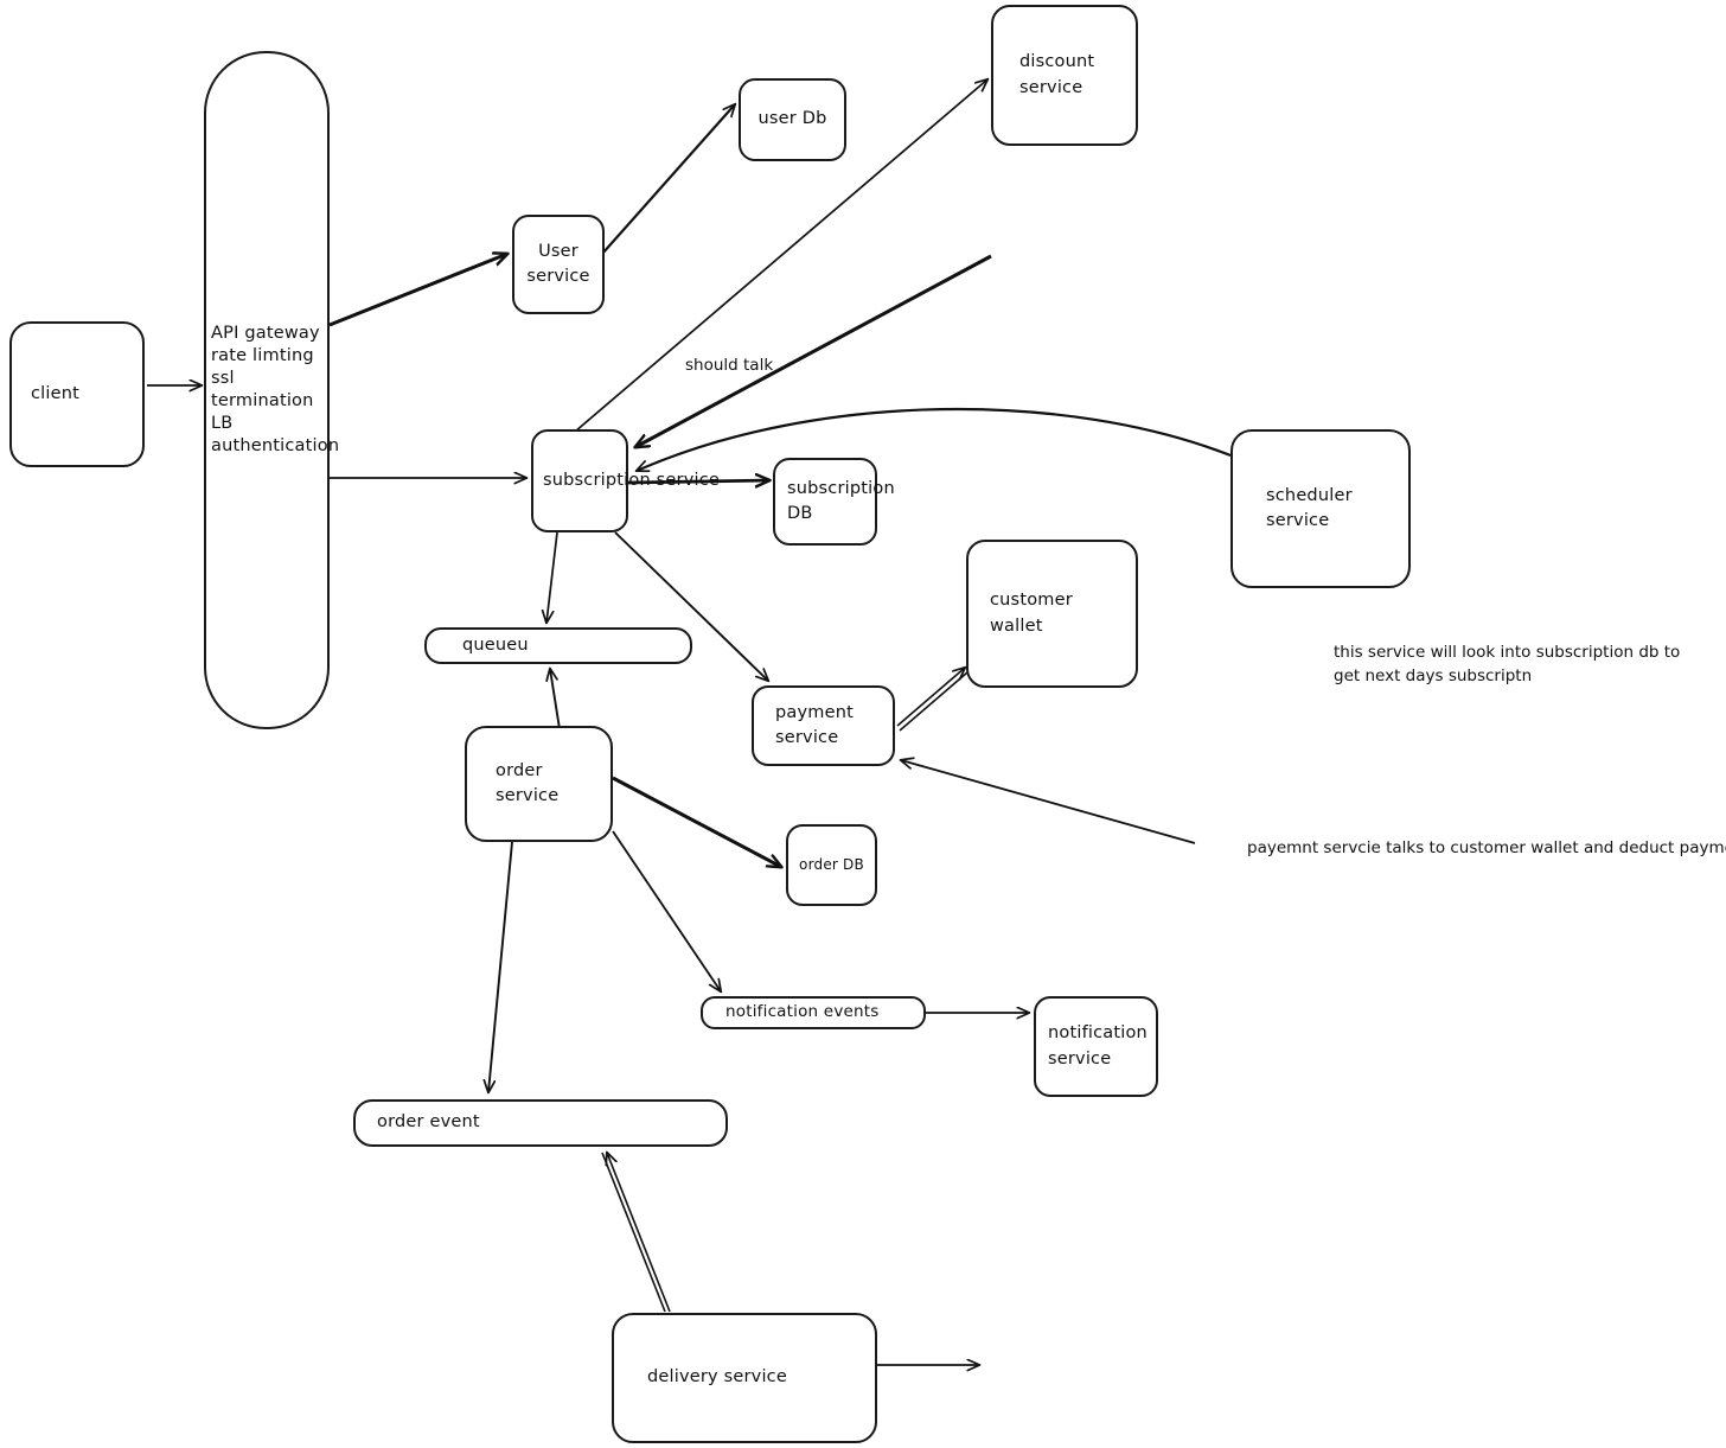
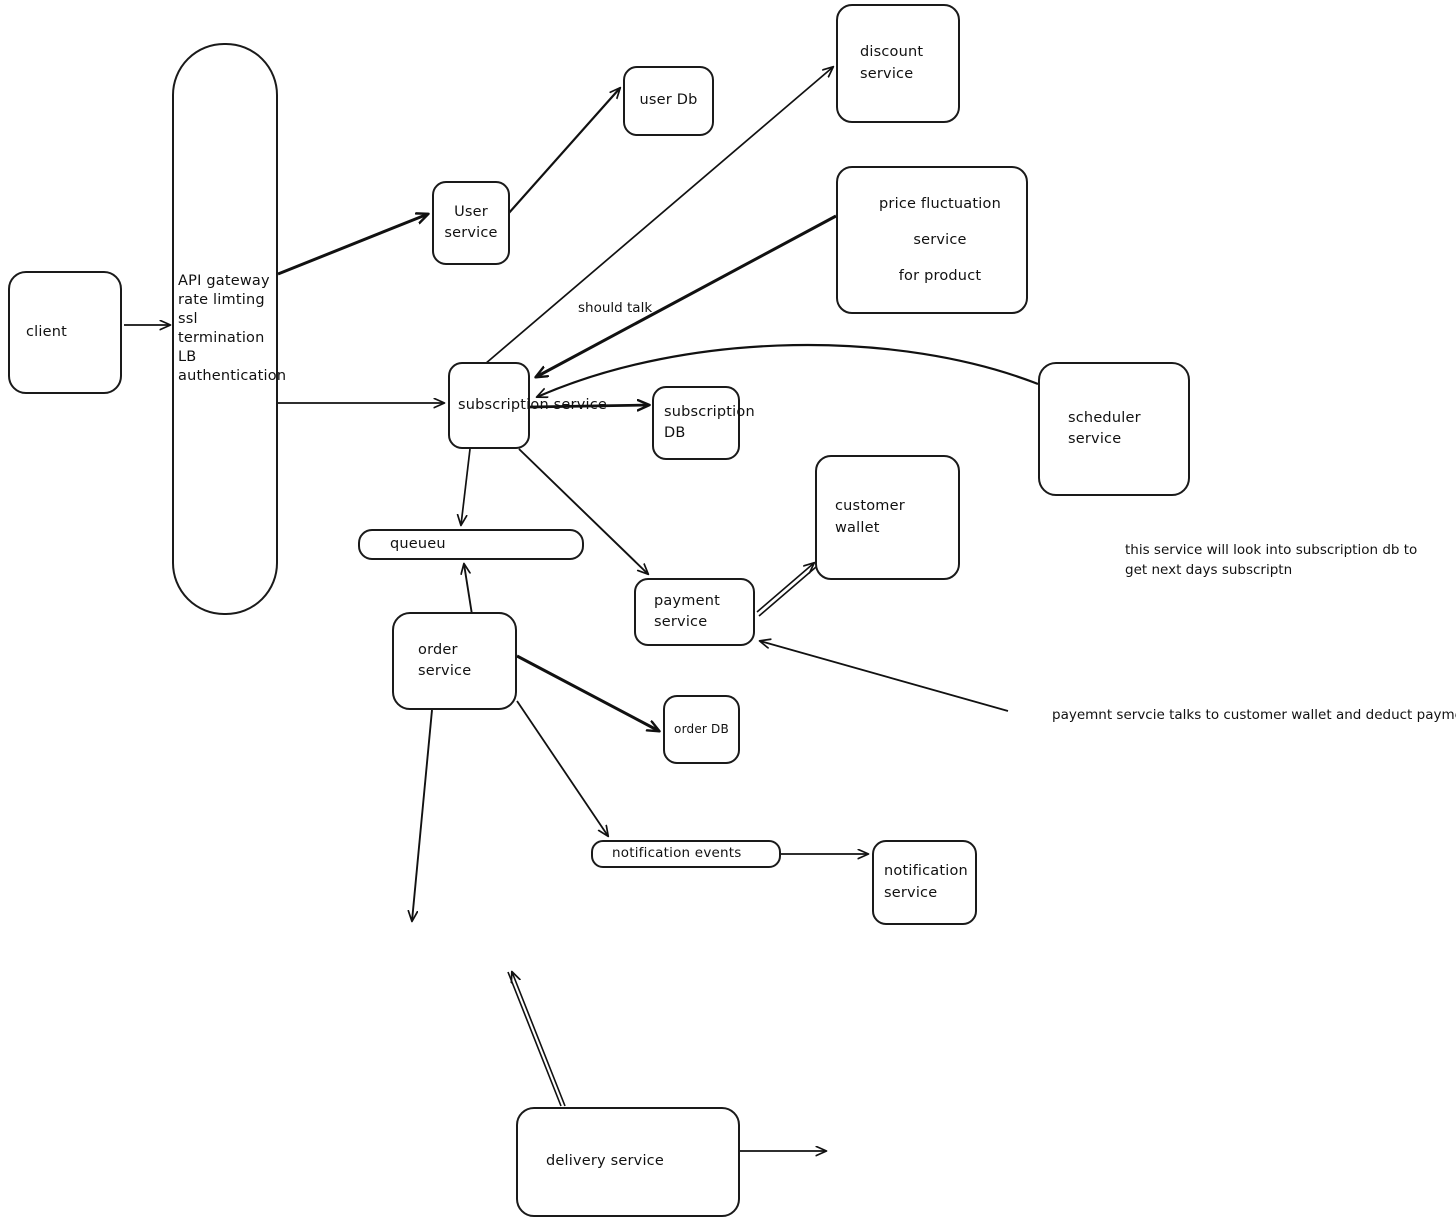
  client
  API gateway
  rate limting
  ssl termination
  LB
  authentication
  User
  service
  user Db
  discount
  service
+ price fluctuation service
+ for product
  subscription service
  subscription
  DB
  scheduler
  service
  queueu
  order
  service
  payment
  service
  customer
  wallet
  order DB
  notification events
  notification
  service
- order event
  delivery service
  should talk
  this service will look into subscription db to
  get next days subscriptn
  payemnt servcie talks to customer wallet and deduct paym
